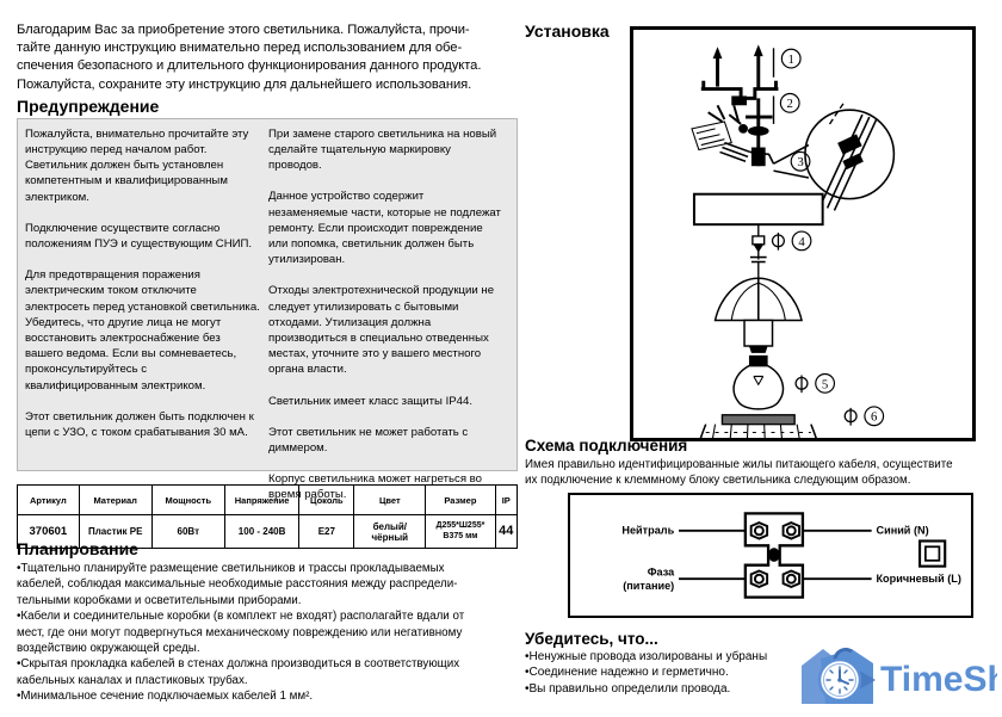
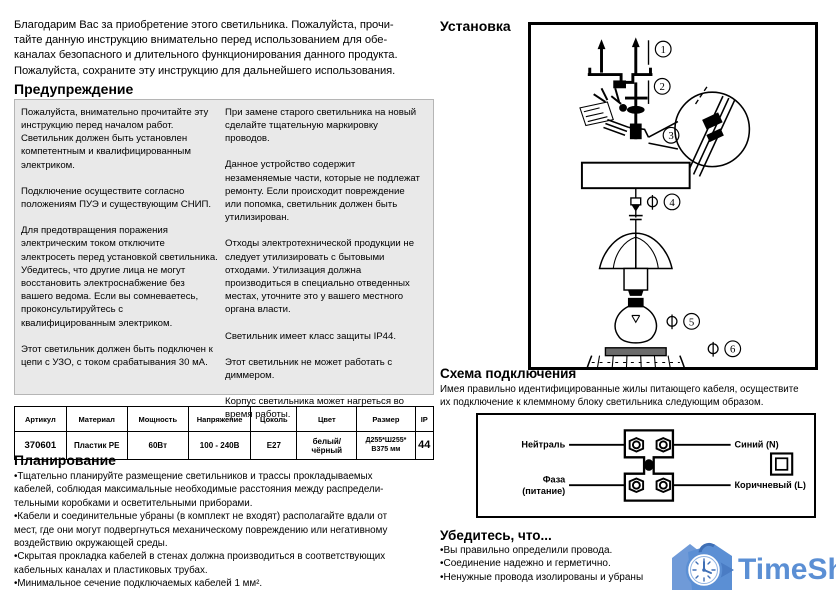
  Благодарим Вас за приобретение этого светильника. Пожалуйста, прочи-
  тайте данную инструкцию внимательно перед использованием для обе-
- спечения безопасного и длительного функционирования данного продукта.
+ каналах безопасного и длительного функционирования данного продукта.
  Пожалуйста, сохраните эту инструкцию для дальнейшего использования.
  Предупреждение
  Пожалуйста, внимательно прочитайте эту инструкцию перед началом работ. Светильник должен быть установлен компетентным и квалифицированным электриком.
  Подключение осуществите согласно положениям ПУЭ и существующим СНИП.
  Для предотвращения поражения электрическим током отключите электросеть перед установкой светильника. Убедитесь, что другие лица не могут восстановить электроснабжение без вашего ведома. Если вы сомневаетесь, проконсультируйтесь с квалифицированным электриком.
  Этот светильник должен быть подключен к цепи с УЗО, с током срабатывания 30 мА.
  При замене старого светильника на новый сделайте тщательную маркировку проводов.
  Данное устройство содержит незаменяемые части, которые не подлежат ремонту. Если происходит повреждение или попомка, светильник должен быть утилизирован.
  Отходы электротехнической продукции не следует утилизировать с бытовыми отходами. Утилизация должна производиться в специально отведенных местах, уточните это у вашего местного органа власти.
  Светильник имеет класс защиты IP44.
  Этот светильник не может работать с диммером.
  Корпус светильника может нагреться во время работы.
  Артикул	Материал	Мощность	Напряжение	Цоколь	Цвет	Размер	IP
  370601	Пластик PE	60Вт	100 - 240В	E27	белый/чёрный		44
  Планирование
  •Тщательно планируйте размещение светильников и трассы прокладываемых
  кабелей, соблюдая максимальные необходимые расстояния между распредели-
  тельными коробками и осветительными приборами.
- •Кабели и соединительные коробки (в комплект не входят) располагайте вдали от
+ •Кабели и соединительные убраны (в комплект не входят) располагайте вдали от
  мест, где они могут подвергнуться механическому повреждению или негативному
  воздействию окружающей среды.
  •Скрытая прокладка кабелей в стенах должна производиться в соответствующих
  кабельных каналах и пластиковых трубах.
  •Минимальное сечение подключаемых кабелей 1 мм².
  Установка
  1
  2
  3
  4
  5
  6
  Схема подключения
  Имея правильно идентифицированные жилы питающего кабеля, осуществите
  их подключение к клеммному блоку светильника следующим образом.
  Нейтраль
  Фаза
  (питание)
  Синий (N)
  Коричневый (L)
  Убедитесь, что...
- •Ненужные провода изолированы и убраны
+ •Вы правильно определили провода.
  •Соединение надежно и герметично.
- •Вы правильно определили провода.
+ •Ненужные провода изолированы и убраны
